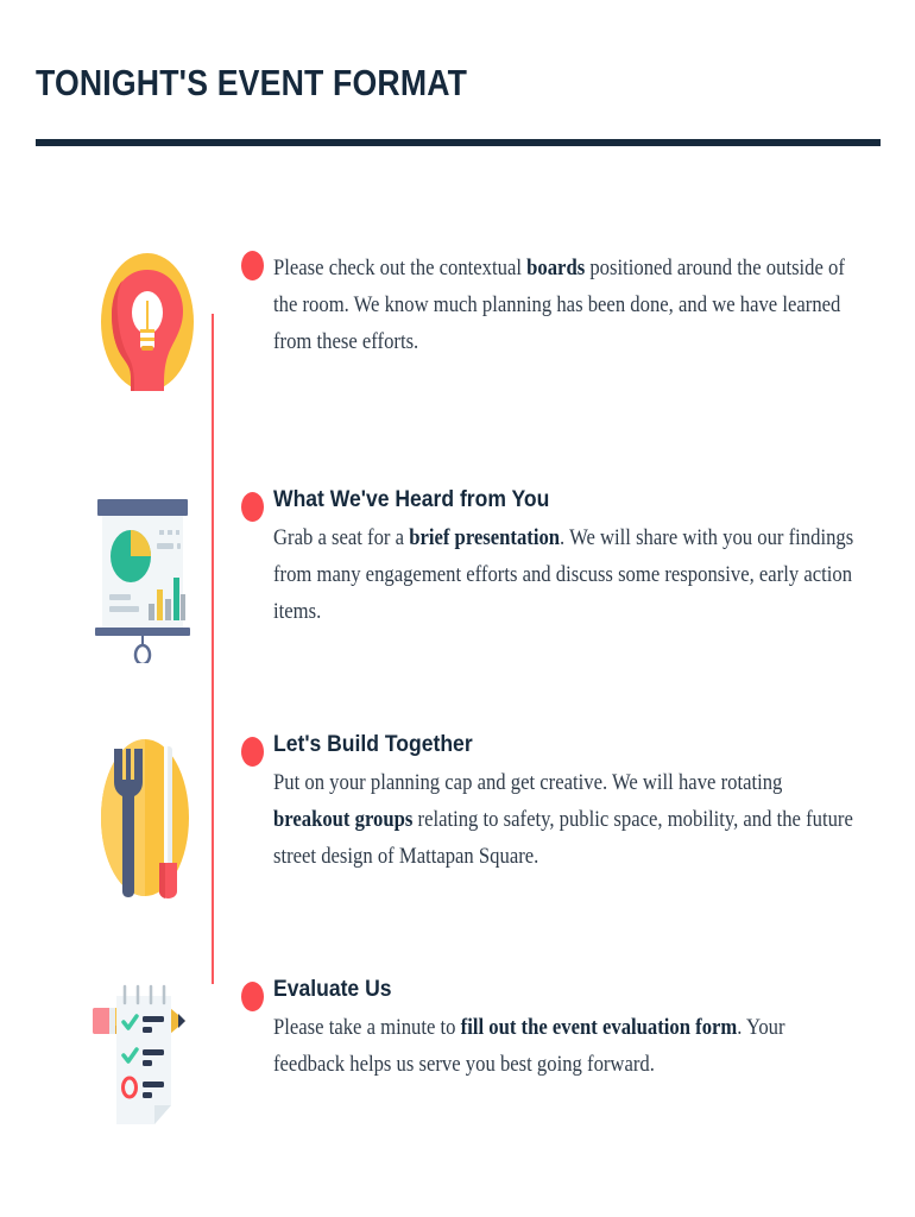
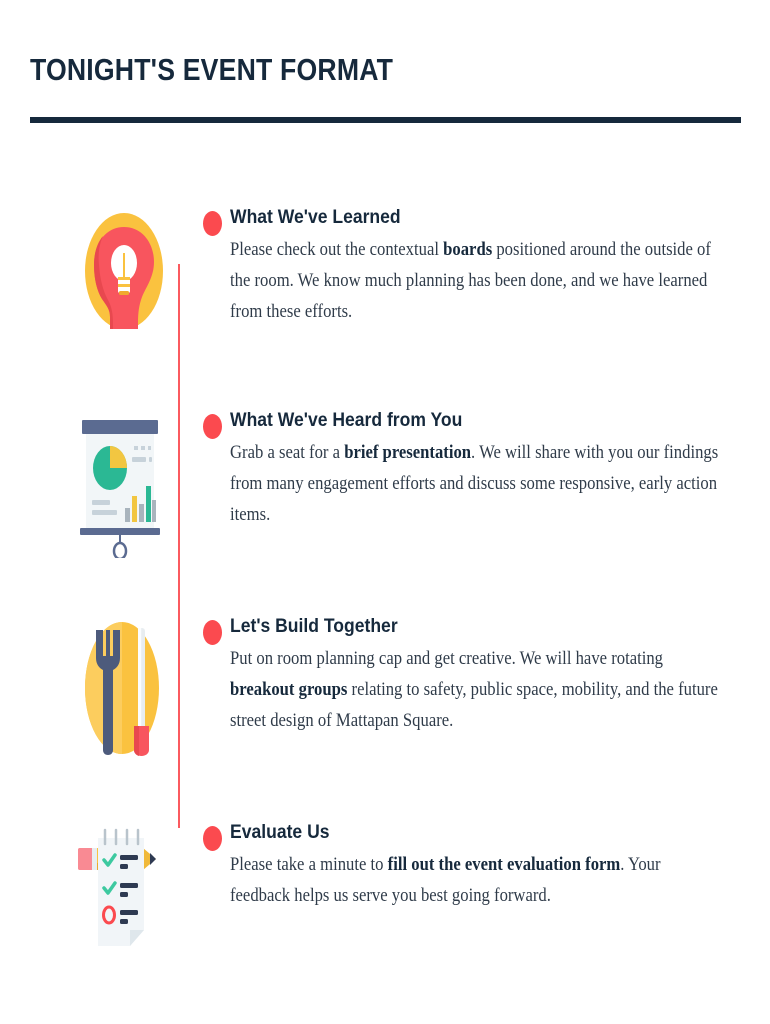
  TONIGHT'S EVENT FORMAT
+ What We've Learned
  Please check out the contextual boards positioned around the outside of the room. We know much planning has been done, and we have learned from these efforts.
  What We've Heard from You
  Grab a seat for a brief presentation. We will share with you our findings from many engagement efforts and discuss some responsive, early action items.
  Let's Build Together
- Put on your planning cap and get creative. We will have rotating breakout groups relating to safety, public space, mobility, and the future street design of Mattapan Square.
+ Put on room planning cap and get creative. We will have rotating breakout groups relating to safety, public space, mobility, and the future street design of Mattapan Square.
  Evaluate Us
  Please take a minute to fill out the event evaluation form. Your feedback helps us serve you best going forward.
